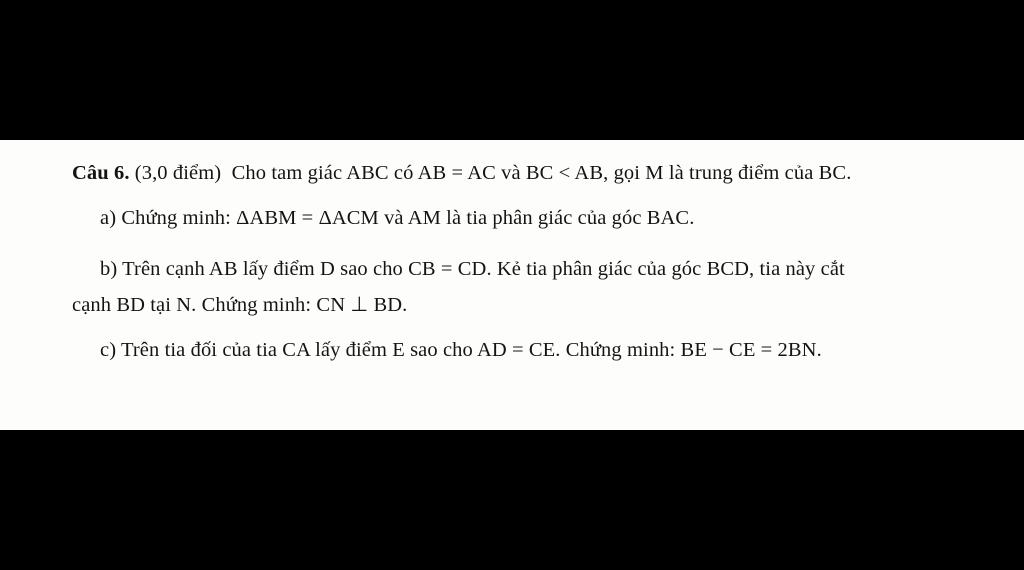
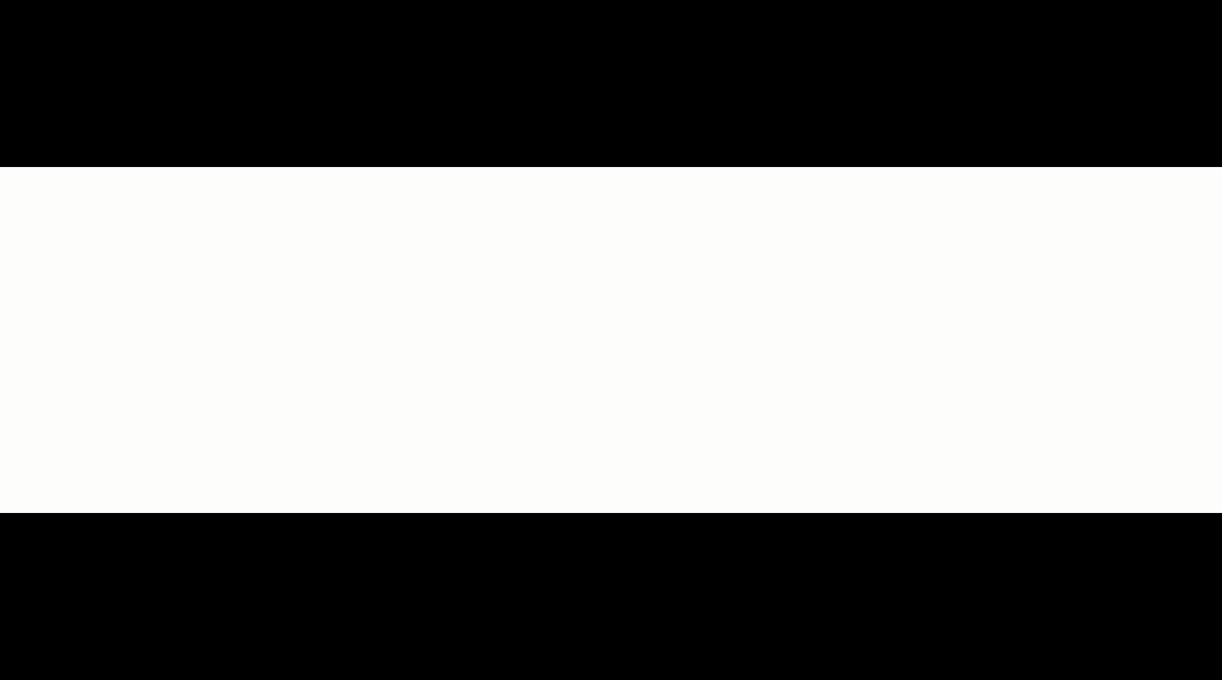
- Câu 6. (3,0 điểm) Cho tam giác ABC có AB = AC và BC < AB, gọi M là trung điểm của BC.
- a) Chứng minh: ΔABM = ΔACM và AM là tia phân giác của góc BAC.
- b) Trên cạnh AB lấy điểm D sao cho CB = CD. Kẻ tia phân giác của góc BCD, tia này cắt
- cạnh BD tại N. Chứng minh: CN ⊥ BD.
- c) Trên tia đối của tia CA lấy điểm E sao cho AD = CE. Chứng minh: BE − CE = 2BN.
